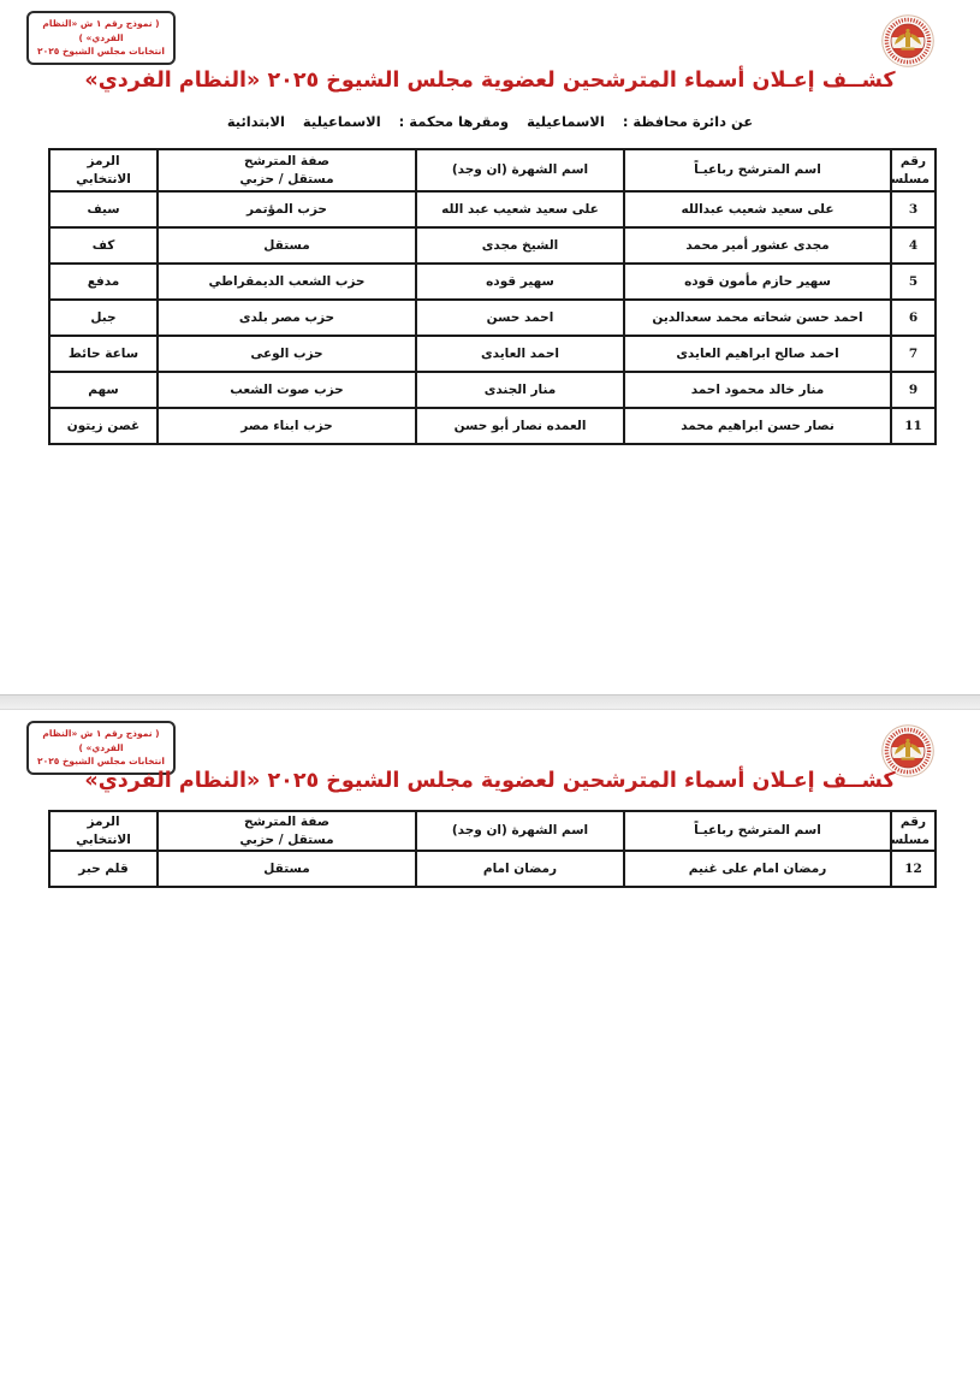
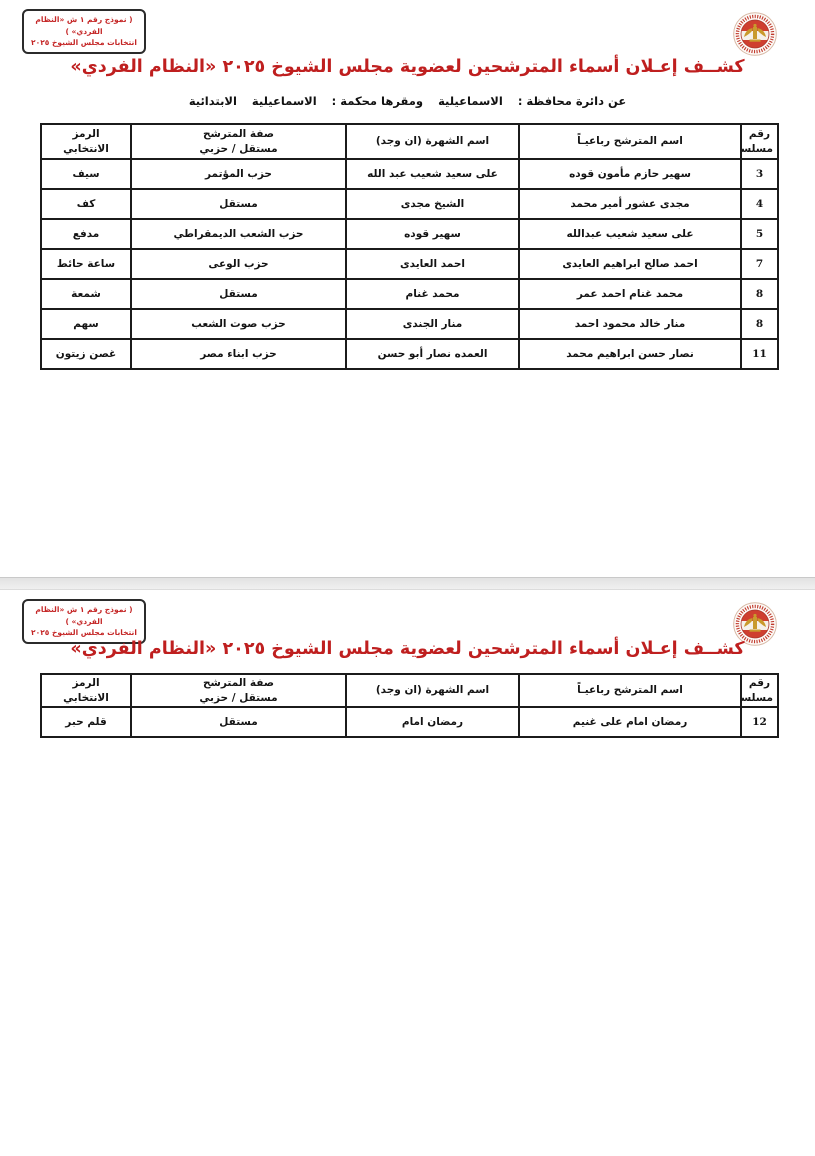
  ( نموذج رقم ١ ش «النظام الفردي» )
  انتخابات مجلس الشيوخ ٢٠٢٥
  كشــف إعـلان أسماء المترشحين لعضوية مجلس الشيوخ ٢٠٢٥ «النظام الفردي»
  عن دائرة محافظة :
  الاسماعيلية
  ومقرها محكمة :
  الاسماعيلية
  الابتدائية
  رقم مسلس	اسم المترشح رباعيـاً	اسم الشهرة (ان وجد)	صفة المترشح مستقل / حزبي	الرمز الانتخابي
- 3	على سعيد شعيب عبدالله	على سعيد شعيب عبد الله	حزب المؤتمر	سيف
+ 3	سهير حازم مأمون قوده	على سعيد شعيب عبد الله	حزب المؤتمر	سيف
  4	مجدى عشور أمير محمد	الشيخ مجدى	مستقل	كف
- 5	سهير حازم مأمون قوده	سهير قوده	حزب الشعب الديمقراطي	مدفع
+ 5	على سعيد شعيب عبدالله	سهير قوده	حزب الشعب الديمقراطي	مدفع
- 6	احمد حسن شحاته محمد سعدالدين	احمد حسن	حزب مصر بلدى	جبل
  7	احمد صالح ابراهيم العايدى	احمد العايدى	حزب الوعى	ساعة حائط
+ 8	محمد غنام احمد عمر	محمد غنام	مستقل	شمعة
- 9	منار خالد محمود احمد	منار الجندى	حزب صوت الشعب	سهم
+ 8	منار خالد محمود احمد	منار الجندى	حزب صوت الشعب	سهم
  11	نصار حسن ابراهيم محمد	العمده نصار أبو حسن	حزب ابناء مصر	غصن زيتون
  ( نموذج رقم ١ ش «النظام الفردي» )
  انتخابات مجلس الشيوخ ٢٠٢٥
  كشــف إعـلان أسماء المترشحين لعضوية مجلس الشيوخ ٢٠٢٥ «النظام الفردي»
  رقم مسلس	اسم المترشح رباعيـاً	اسم الشهرة (ان وجد)	صفة المترشح مستقل / حزبي	الرمز الانتخابي
  12	رمضان امام على غنيم	رمضان امام	مستقل	قلم حبر
